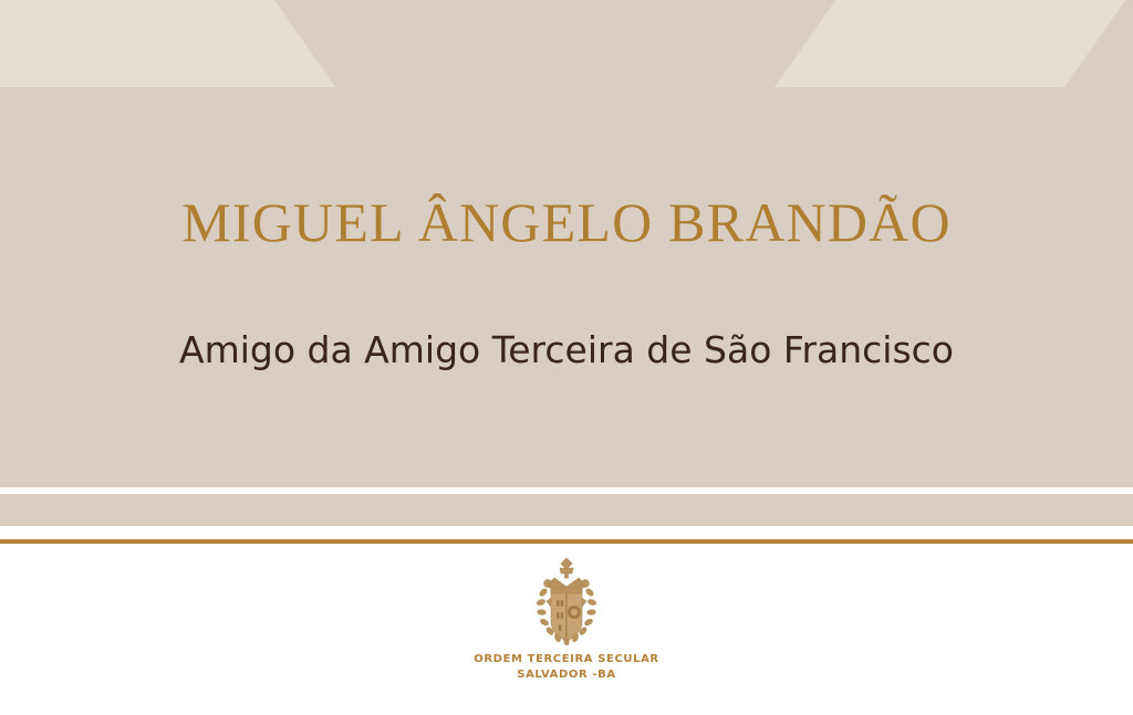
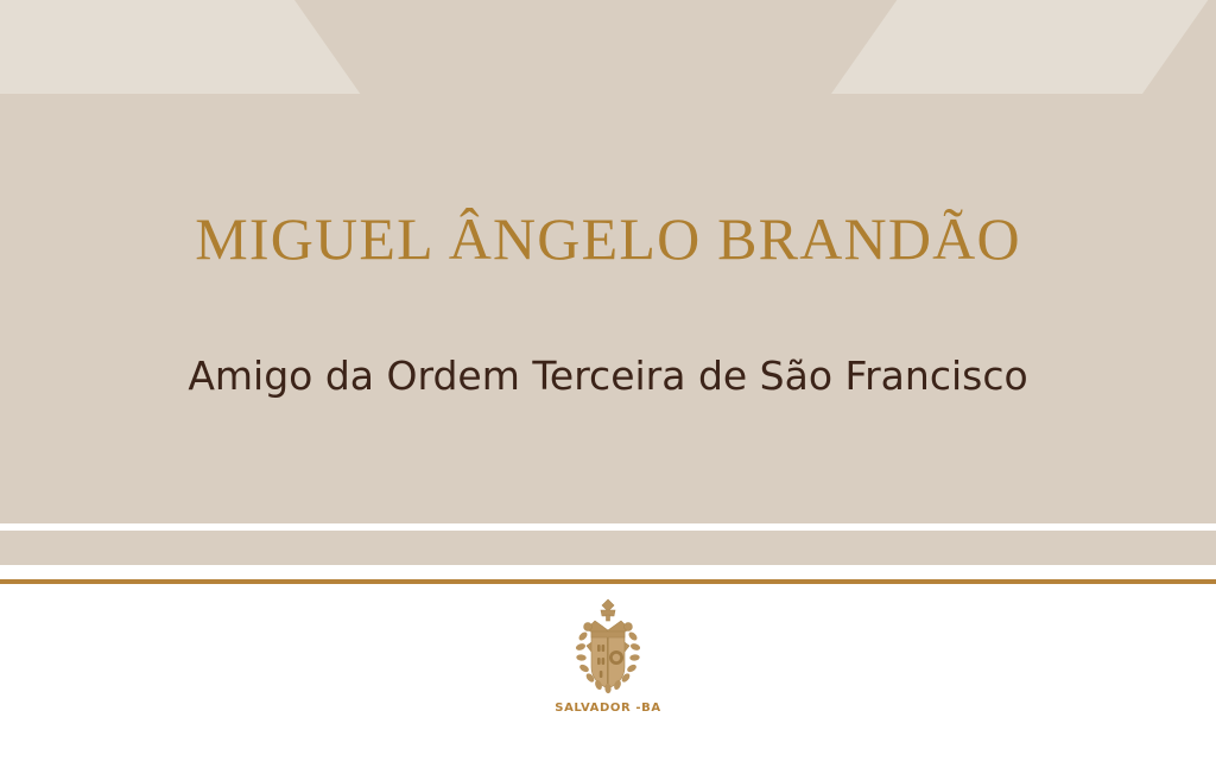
  MIGUEL ÂNGELO BRANDÃO
- Amigo da Amigo Terceira de São Francisco
+ Amigo da Ordem Terceira de São Francisco
- ORDEM TERCEIRA SECULAR
  SALVADOR -BA
